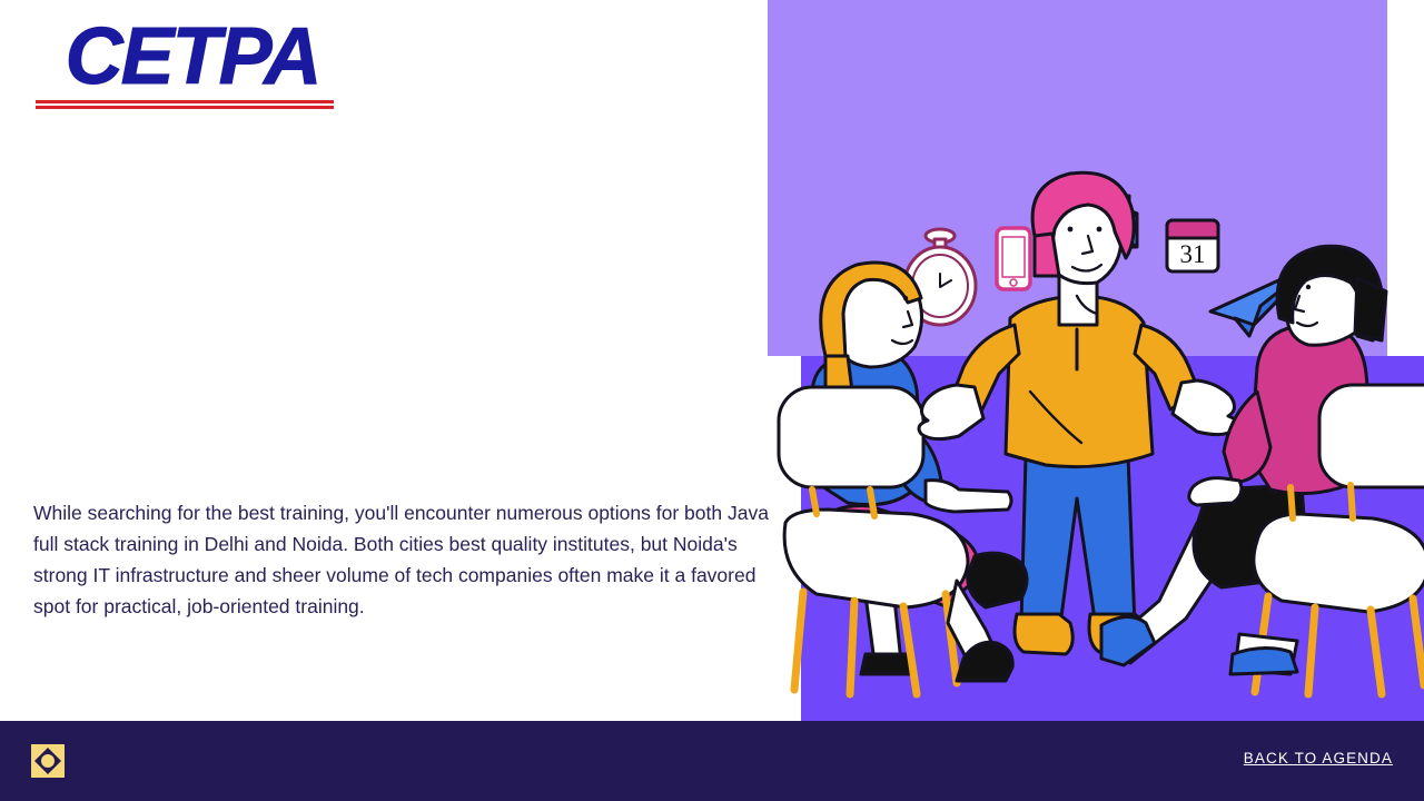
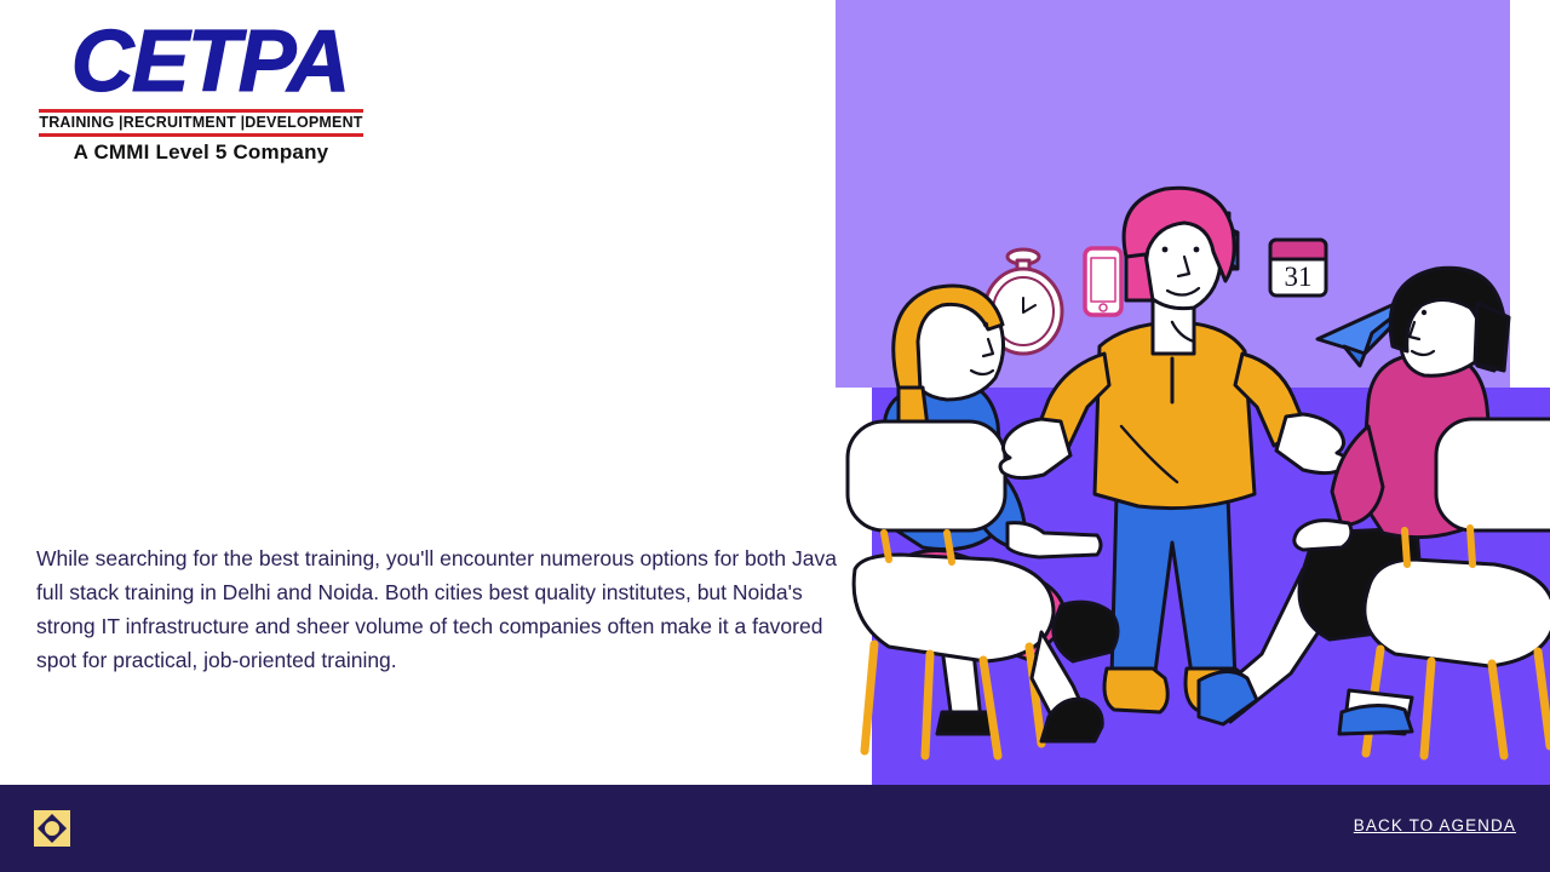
  CETPA
+ TRAINING |RECRUITMENT |DEVELOPMENT
+ A CMMI Level 5 Company
  While searching for the best training, you'll encounter numerous options for both Java full stack training in Delhi and Noida. Both cities best quality institutes, but Noida's strong IT infrastructure and sheer volume of tech companies often make it a favored spot for practical, job-oriented training.
  31
  BACK TO AGENDA
